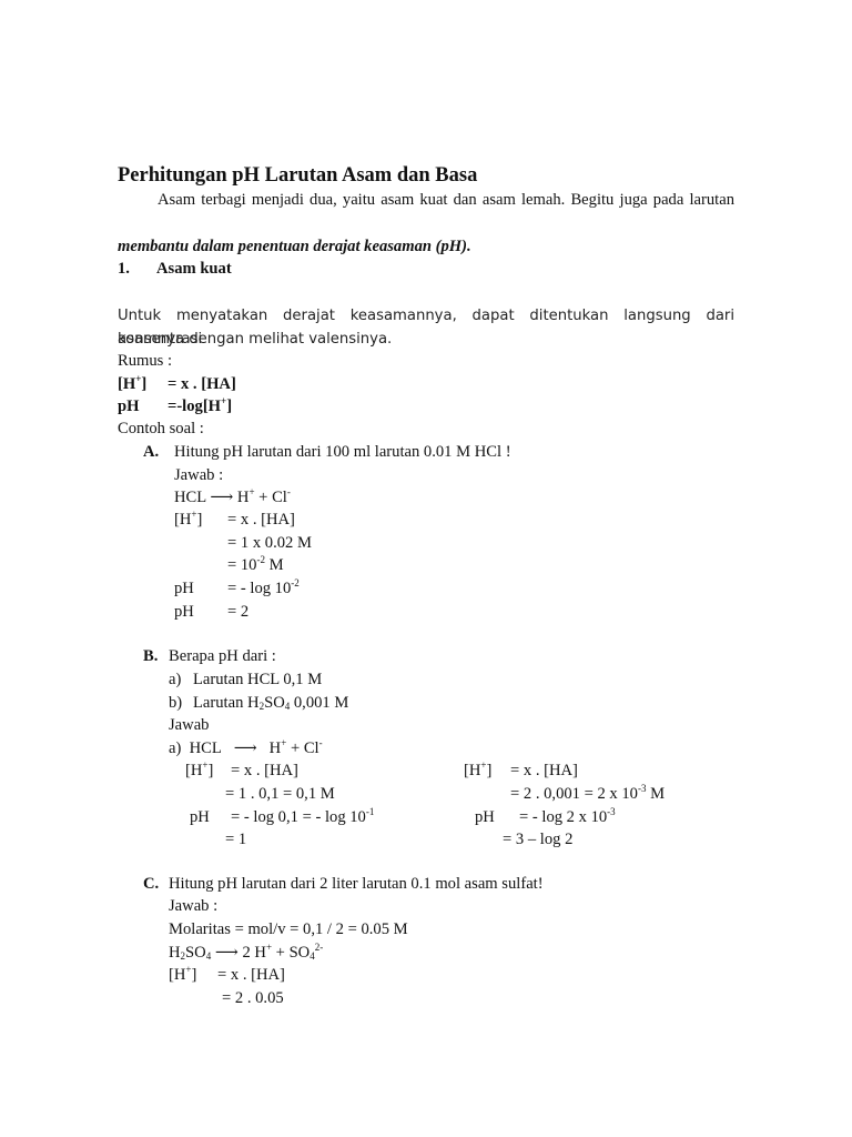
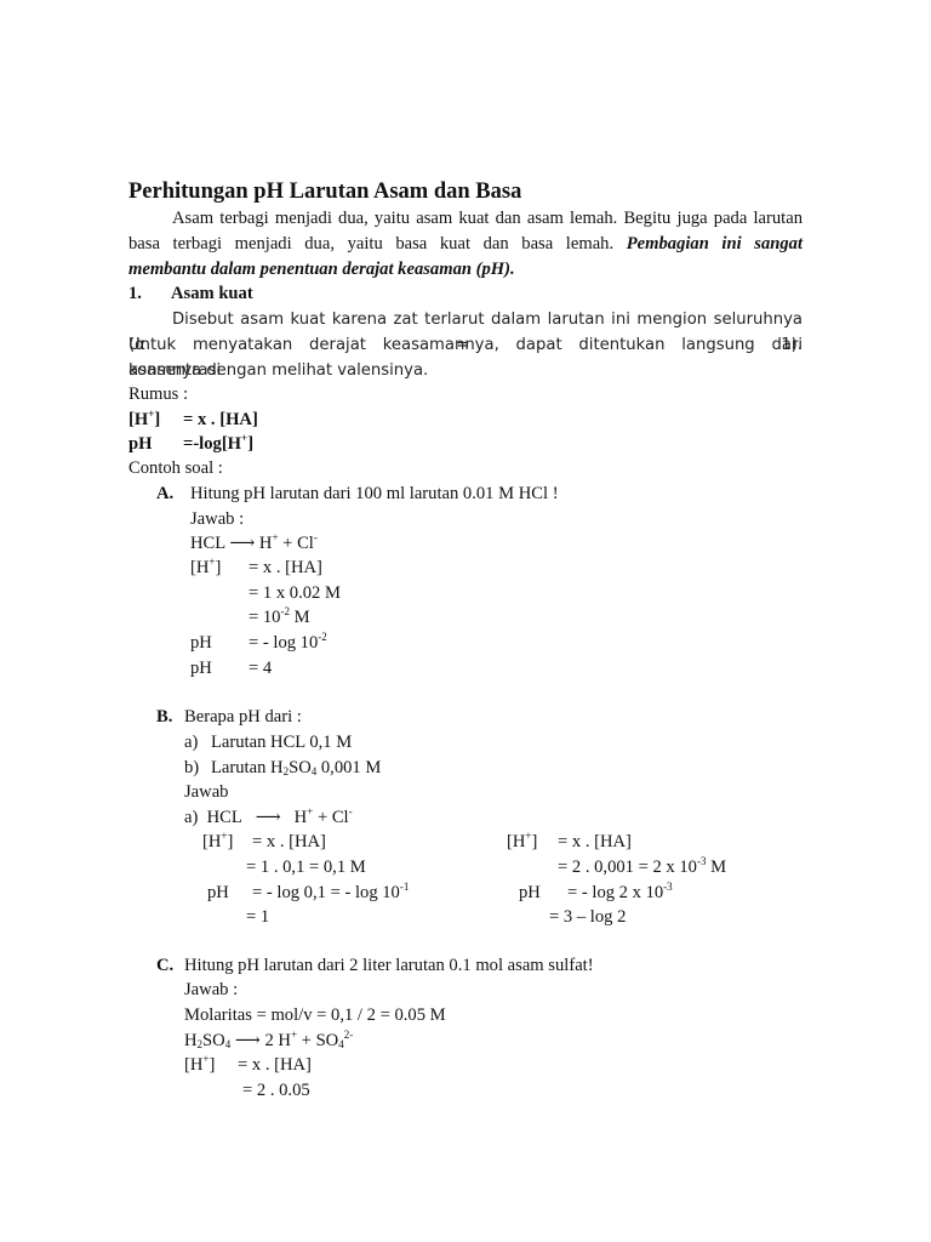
  Perhitungan pH Larutan Asam dan Basa
  Asam terbagi menjadi dua, yaitu asam kuat dan asam lemah. Begitu juga pada larutan
+ basa terbagi menjadi dua, yaitu basa kuat dan basa lemah. Pembagian ini sangat
  membantu dalam penentuan derajat keasaman (pH).
  1.
  Asam kuat
+ Disebut asam kuat karena zat terlarut dalam larutan ini mengion seluruhnya (α = 1).
  Untuk menyatakan derajat keasamannya, dapat ditentukan langsung dari konsentrasi
  asamnya dengan melihat valensinya.
  Rumus :
  [H+]
  = x . [HA]
  pH
  =-log[H+]
  Contoh soal :
  A.
  Hitung pH larutan dari 100 ml larutan 0.01 M HCl !
  Jawab :
  HCL ⟶ H+ + Cl-
  [H+]
  = x . [HA]
  = 1 x 0.02 M
  = 10-2 M
  pH
  = - log 10-2
  pH
- = 2
+ = 4
  B.
  Berapa pH dari :
  a)
  Larutan HCL 0,1 M
  b)
  Larutan H2SO4 0,001 M
  Jawab
  a) HCL ⟶ H+ + Cl-
  [H+]
  = x . [HA]
  = 1 . 0,1 = 0,1 M
  pH
  = - log 0,1 = - log 10-1
  = 1
  [H+]
  = x . [HA]
  = 2 . 0,001 = 2 x 10-3 M
  pH
  = - log 2 x 10-3
  = 3 – log 2
  C.
  Hitung pH larutan dari 2 liter larutan 0.1 mol asam sulfat!
  Jawab :
  Molaritas = mol/v = 0,1 / 2 = 0.05 M
  H2SO4 ⟶ 2 H+ + SO42-
  [H+]
  = x . [HA]
  = 2 . 0.05
